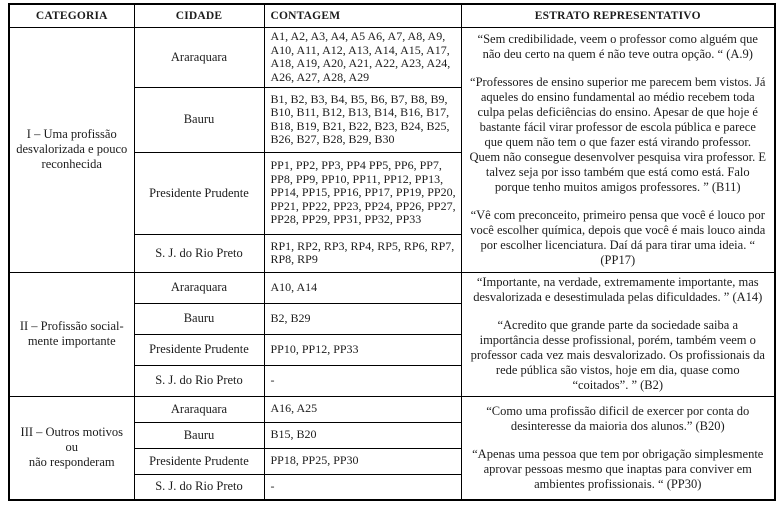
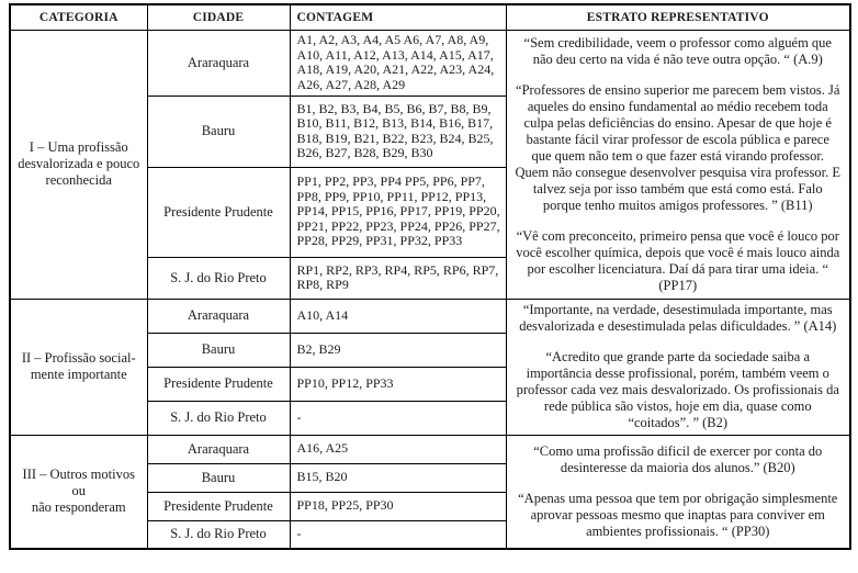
  CATEGORIA	CIDADE	CONTAGEM	ESTRATO REPRESENTATIVO
- I – Uma profissão desvalorizada e pouco reconhecida	Araraquara	A1, A2, A3, A4, A5 A6, A7, A8, A9, A10, A11, A12, A13, A14, A15, A17, A18, A19, A20, A21, A22, A23, A24, A26, A27, A28, A29	“Sem credibilidade, veem o professor como alguém que não deu certo na quem é não teve outra opção. “ (A.9) “Professores de ensino superior me parecem bem vistos. Já aqueles do ensino fundamental ao médio recebem toda culpa pelas deficiências do ensino. Apesar de que hoje é bastante fácil virar professor de escola pública e parece que quem não tem o que fazer está virando professor. Quem não consegue desenvolver pesquisa vira professor. E talvez seja por isso também que está como está. Falo porque tenho muitos amigos professores. ” (B11) “Vê com preconceito, primeiro pensa que você é louco por você escolher química, depois que você é mais louco ainda por escolher licenciatura. Daí dá para tirar uma ideia. “ (PP17)
+ I – Uma profissão desvalorizada e pouco reconhecida	Araraquara	A1, A2, A3, A4, A5 A6, A7, A8, A9, A10, A11, A12, A13, A14, A15, A17, A18, A19, A20, A21, A22, A23, A24, A26, A27, A28, A29	“Sem credibilidade, veem o professor como alguém que não deu certo na vida é não teve outra opção. “ (A.9) “Professores de ensino superior me parecem bem vistos. Já aqueles do ensino fundamental ao médio recebem toda culpa pelas deficiências do ensino. Apesar de que hoje é bastante fácil virar professor de escola pública e parece que quem não tem o que fazer está virando professor. Quem não consegue desenvolver pesquisa vira professor. E talvez seja por isso também que está como está. Falo porque tenho muitos amigos professores. ” (B11) “Vê com preconceito, primeiro pensa que você é louco por você escolher química, depois que você é mais louco ainda por escolher licenciatura. Daí dá para tirar uma ideia. “ (PP17)
  Bauru	B1, B2, B3, B4, B5, B6, B7, B8, B9, B10, B11, B12, B13, B14, B16, B17, B18, B19, B21, B22, B23, B24, B25, B26, B27, B28, B29, B30
  Presidente Prudente	PP1, PP2, PP3, PP4 PP5, PP6, PP7, PP8, PP9, PP10, PP11, PP12, PP13, PP14, PP15, PP16, PP17, PP19, PP20, PP21, PP22, PP23, PP24, PP26, PP27, PP28, PP29, PP31, PP32, PP33
  S. J. do Rio Preto	RP1, RP2, RP3, RP4, RP5, RP6, RP7, RP8, RP9
- II – Profissão social- mente importante	Araraquara	A10, A14	“Importante, na verdade, extremamente importante, mas desvalorizada e desestimulada pelas dificuldades. ” (A14) “Acredito que grande parte da sociedade saiba a importância desse profissional, porém, também veem o professor cada vez mais desvalorizado. Os profissionais da rede pública são vistos, hoje em dia, quase como “coitados”. ” (B2)
+ II – Profissão social- mente importante	Araraquara	A10, A14	“Importante, na verdade, desestimulada importante, mas desvalorizada e desestimulada pelas dificuldades. ” (A14) “Acredito que grande parte da sociedade saiba a importância desse profissional, porém, também veem o professor cada vez mais desvalorizado. Os profissionais da rede pública são vistos, hoje em dia, quase como “coitados”. ” (B2)
  Bauru	B2, B29
  Presidente Prudente	PP10, PP12, PP33
  S. J. do Rio Preto	-
  III – Outros motivos ou não responderam	Araraquara	A16, A25	“Como uma profissão dificil de exercer por conta do desinteresse da maioria dos alunos.” (B20) “Apenas uma pessoa que tem por obrigação simplesmente aprovar pessoas mesmo que inaptas para conviver em ambientes profissionais. “ (PP30)
  Bauru	B15, B20
  Presidente Prudente	PP18, PP25, PP30
  S. J. do Rio Preto	-
